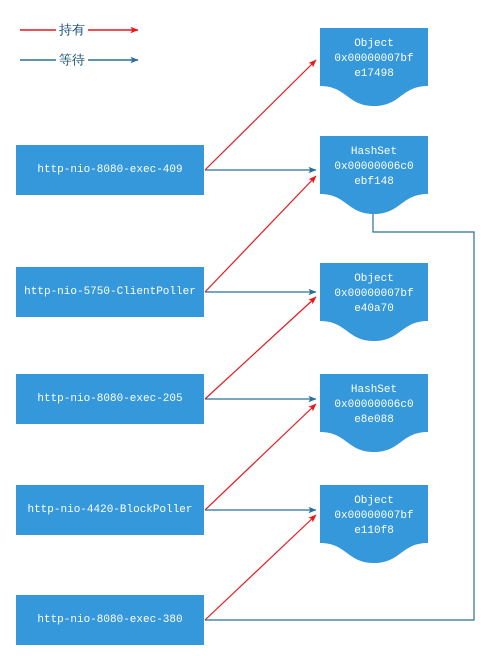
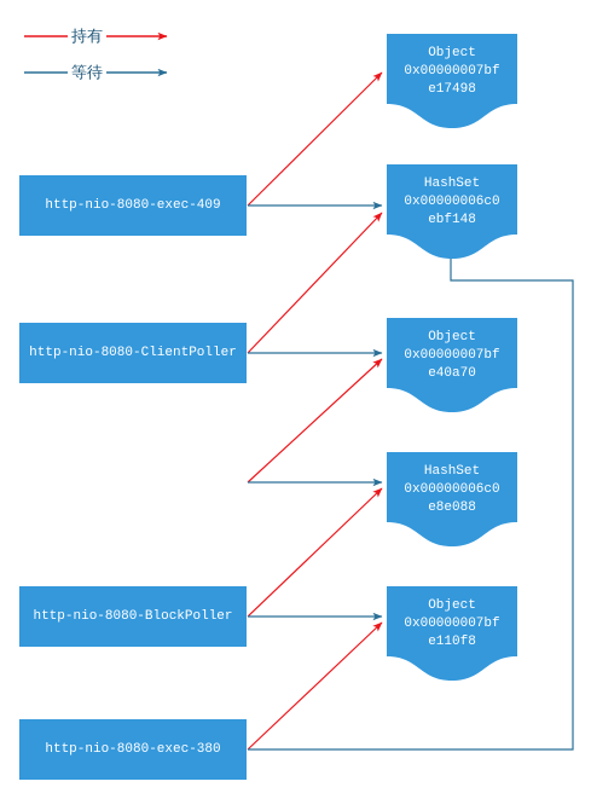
  持有
  等待
  http-nio-8080-exec-409
- http-nio-5750-ClientPoller
+ http-nio-8080-ClientPoller
- http-nio-8080-exec-205
- http-nio-4420-BlockPoller
+ http-nio-8080-BlockPoller
  http-nio-8080-exec-380
  Object
  0x00000007bf
  e17498
  HashSet
  0x00000006c0
  ebf148
  Object
  0x00000007bf
  e40a70
  HashSet
  0x00000006c0
  e8e088
  Object
  0x00000007bf
  e110f8
